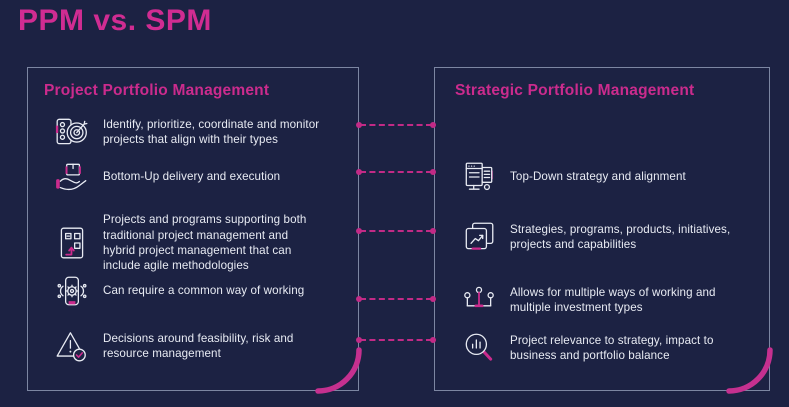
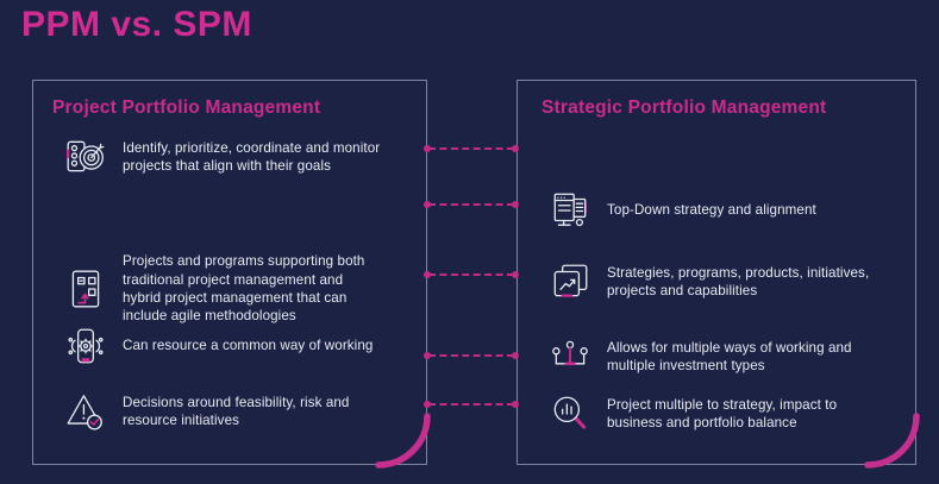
  PPM vs. SPM
  Project Portfolio Management
- Identify, prioritize, coordinate and monitor projects that align with their types
+ Identify, prioritize, coordinate and monitor projects that align with their goals
- Bottom-Up delivery and execution
  Projects and programs supporting both traditional project management and hybrid project management that can include agile methodologies
- Can require a common way of working
+ Can resource a common way of working
- Decisions around feasibility, risk and resource management
+ Decisions around feasibility, risk and resource initiatives
  Strategic Portfolio Management
  Top-Down strategy and alignment
  Strategies, programs, products, initiatives, projects and capabilities
  Allows for multiple ways of working and multiple investment types
- Project relevance to strategy, impact to business and portfolio balance
+ Project multiple to strategy, impact to business and portfolio balance
